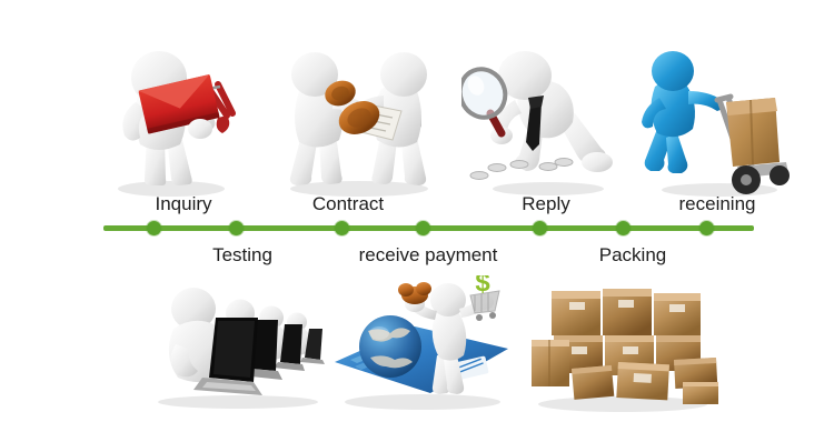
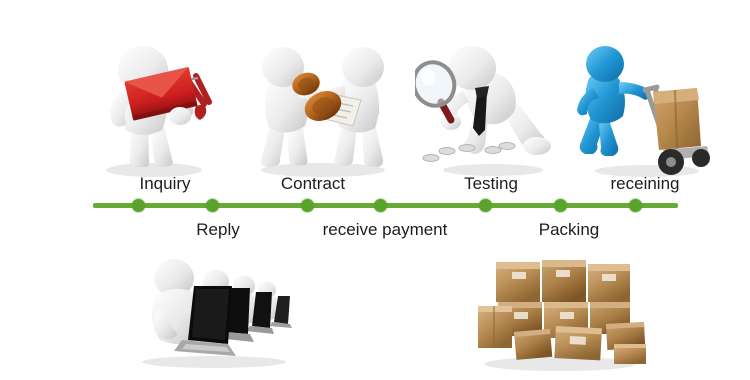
- $
  Inquiry
- Testing
+ Reply
  Contract
  receive payment
- Reply
+ Testing
  Packing
  receining
